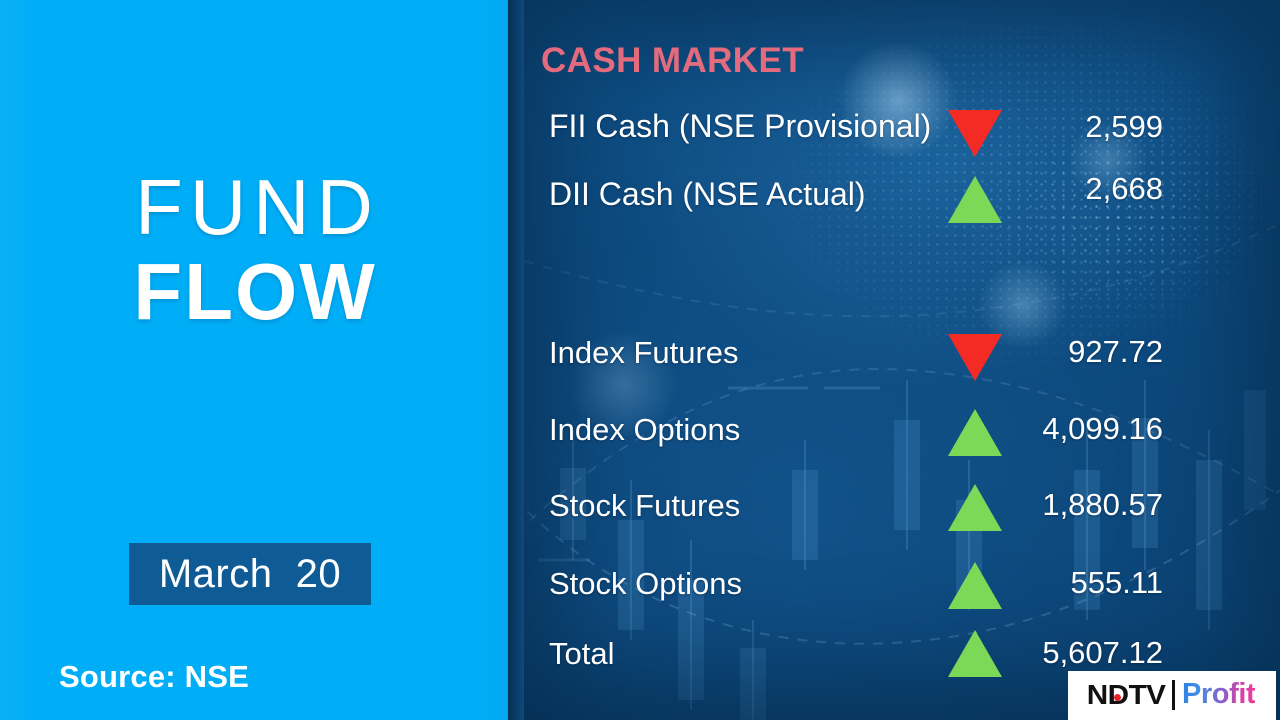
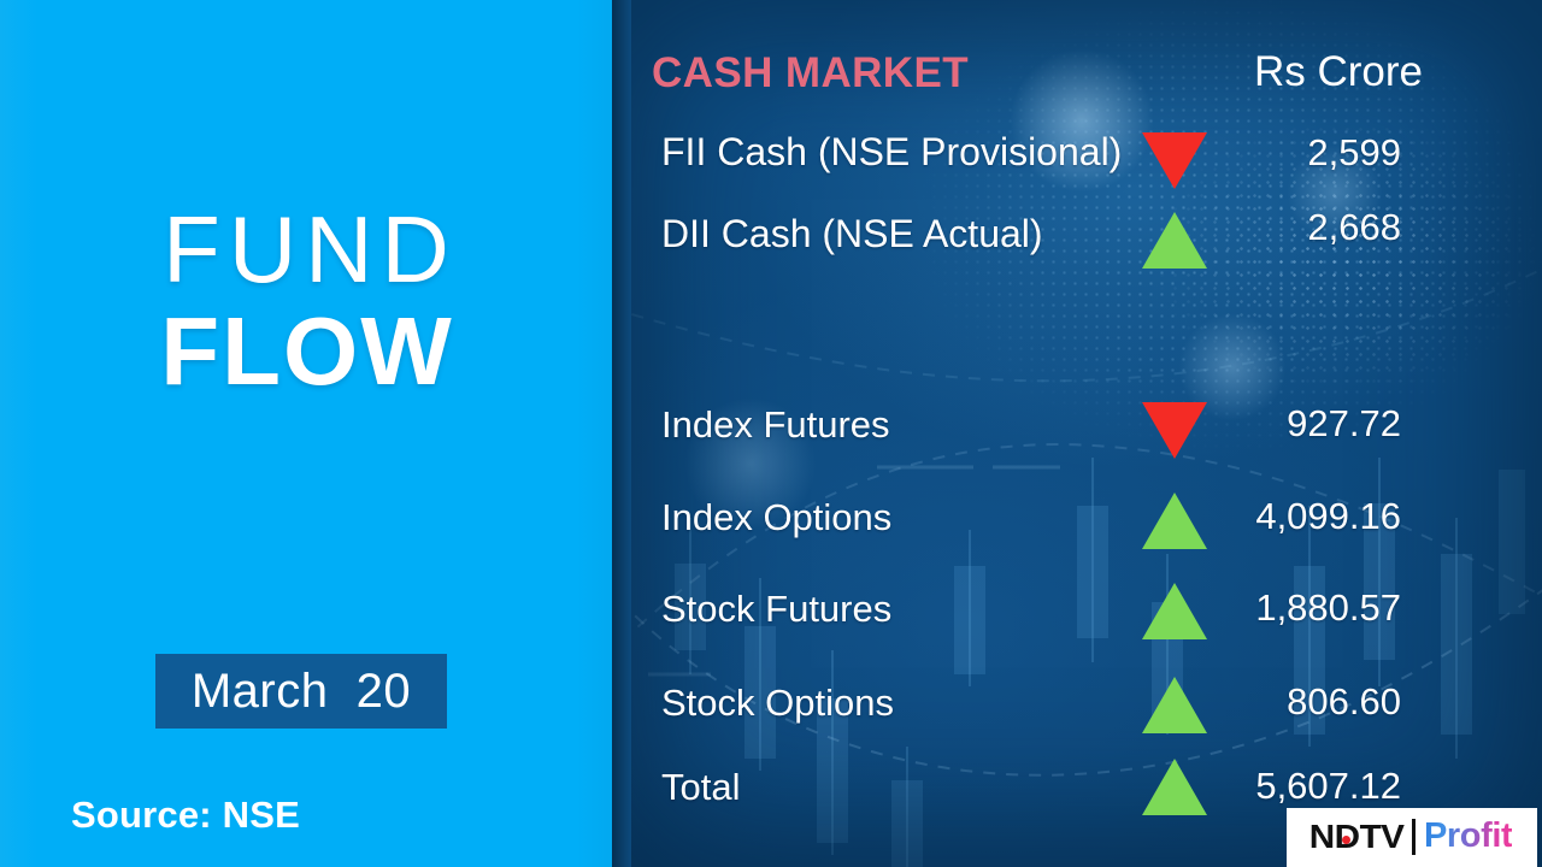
  FUND
  FLOW
  March 20
  Source: NSE
  CASH MARKET
+ Rs Crore
  FII Cash (NSE Provisional)
  2,599
  DII Cash (NSE Actual)
  2,668
  Index Futures
  927.72
  Index Options
  4,099.16
  Stock Futures
  1,880.57
  Stock Options
- 555.11
+ 806.60
  Total
  5,607.12
  NTV
  Profit
